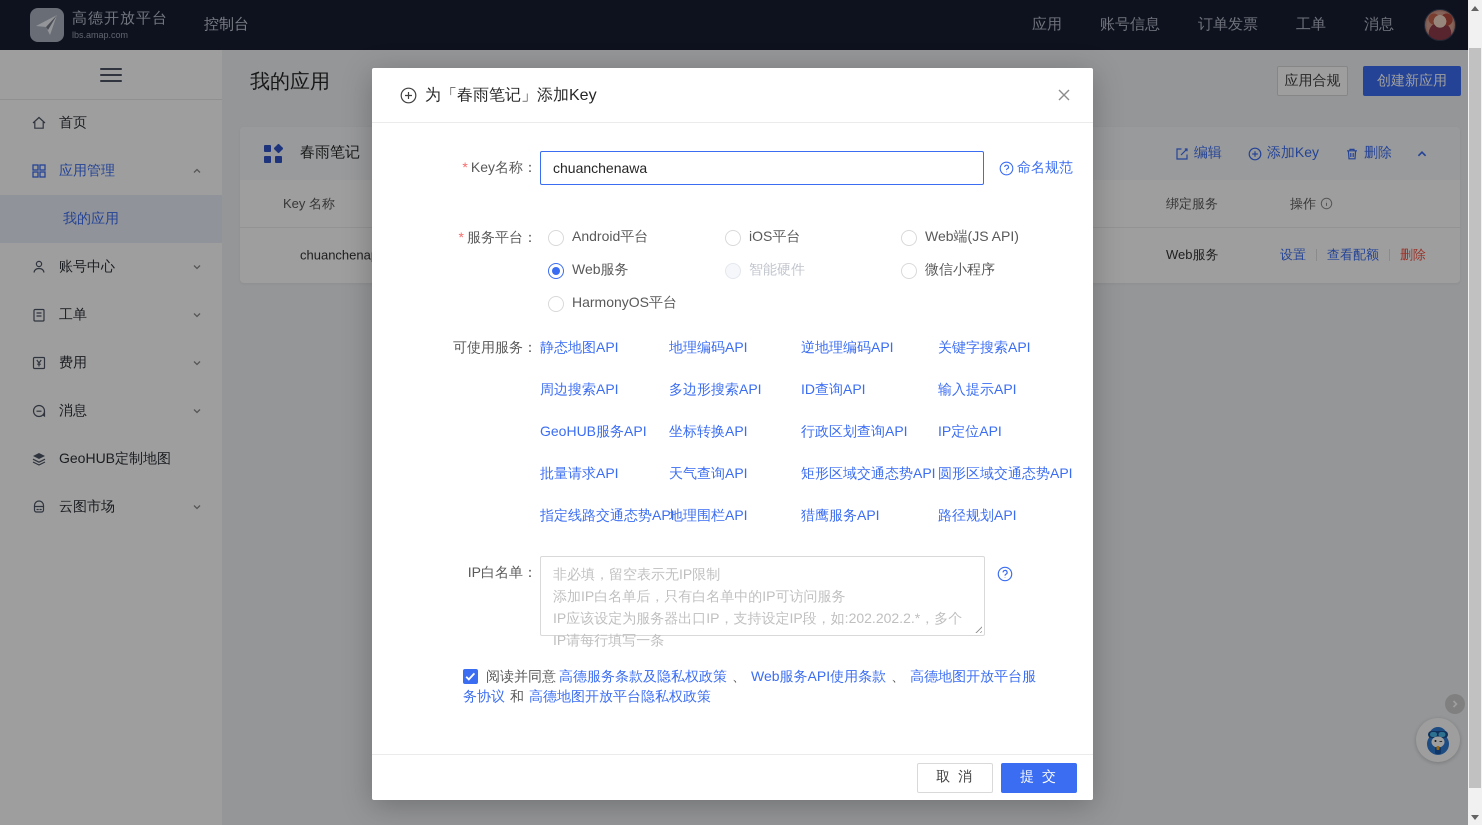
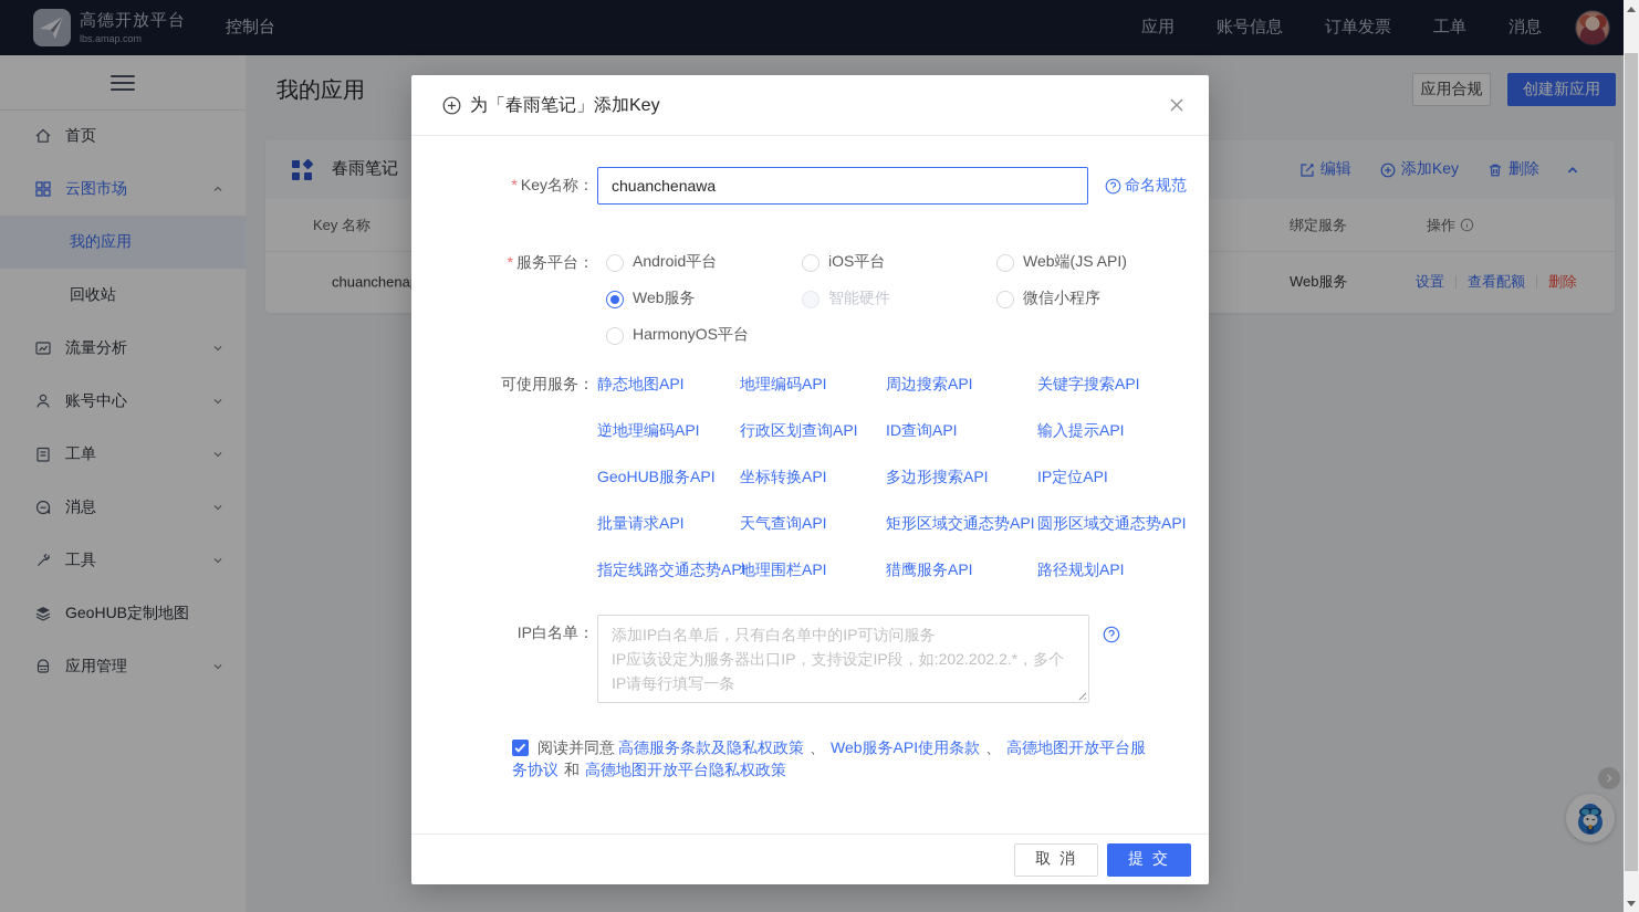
  高德开放平台
  lbs.amap.com
  控制台
  应用
  账号信息
  订单发票
  工单
  消息
  首页
- 应用管理
+ 云图市场
  我的应用
+ 回收站
+ 流量分析
  账号中心
  工单
- 费用
  消息
+ 工具
  GeoHUB定制地图
- 云图市场
+ 应用管理
  我的应用
  应用合规
  创建新应用
  春雨笔记
  编辑
  添加Key
  删除
  Key 名称
  绑定服务
  操作
  chuanchena
  Web服务
  设置
  查看配额
  删除
  为「春雨笔记」添加Key
  * Key名称：
  chuanchenawa
  命名规范
  * 服务平台：
  Android平台
  iOS平台
  Web端(JS API)
  Web服务
  智能硬件
  微信小程序
  HarmonyOS平台
  可使用服务：
  静态地图API
  地理编码API
- 逆地理编码API
+ 周边搜索API
  关键字搜索API
- 周边搜索API
+ 逆地理编码API
- 多边形搜索API
+ 行政区划查询API
  ID查询API
  输入提示API
  GeoHUB服务API
  坐标转换API
- 行政区划查询API
+ 多边形搜索API
  IP定位API
  批量请求API
  天气查询API
  矩形区域交通态势API
  圆形区域交通态势API
  指定线路交通态势AP
  地理围栏API
  猎鹰服务API
  路径规划API
  IP白名单：
- 非必填，留空表示无IP限制
  添加IP白名单后，只有白名单中的IP可访问服务
  IP应该设定为服务器出口IP，支持设定IP段，如:202.202.2.*，多个IP请每行填写一条
  阅读并同意 高德服务条款及隐私权政策 、 Web服务API使用条款 、 高德地图开放平台服务协议 和 高德地图开放平台隐私权政策
  取 消
  提 交
